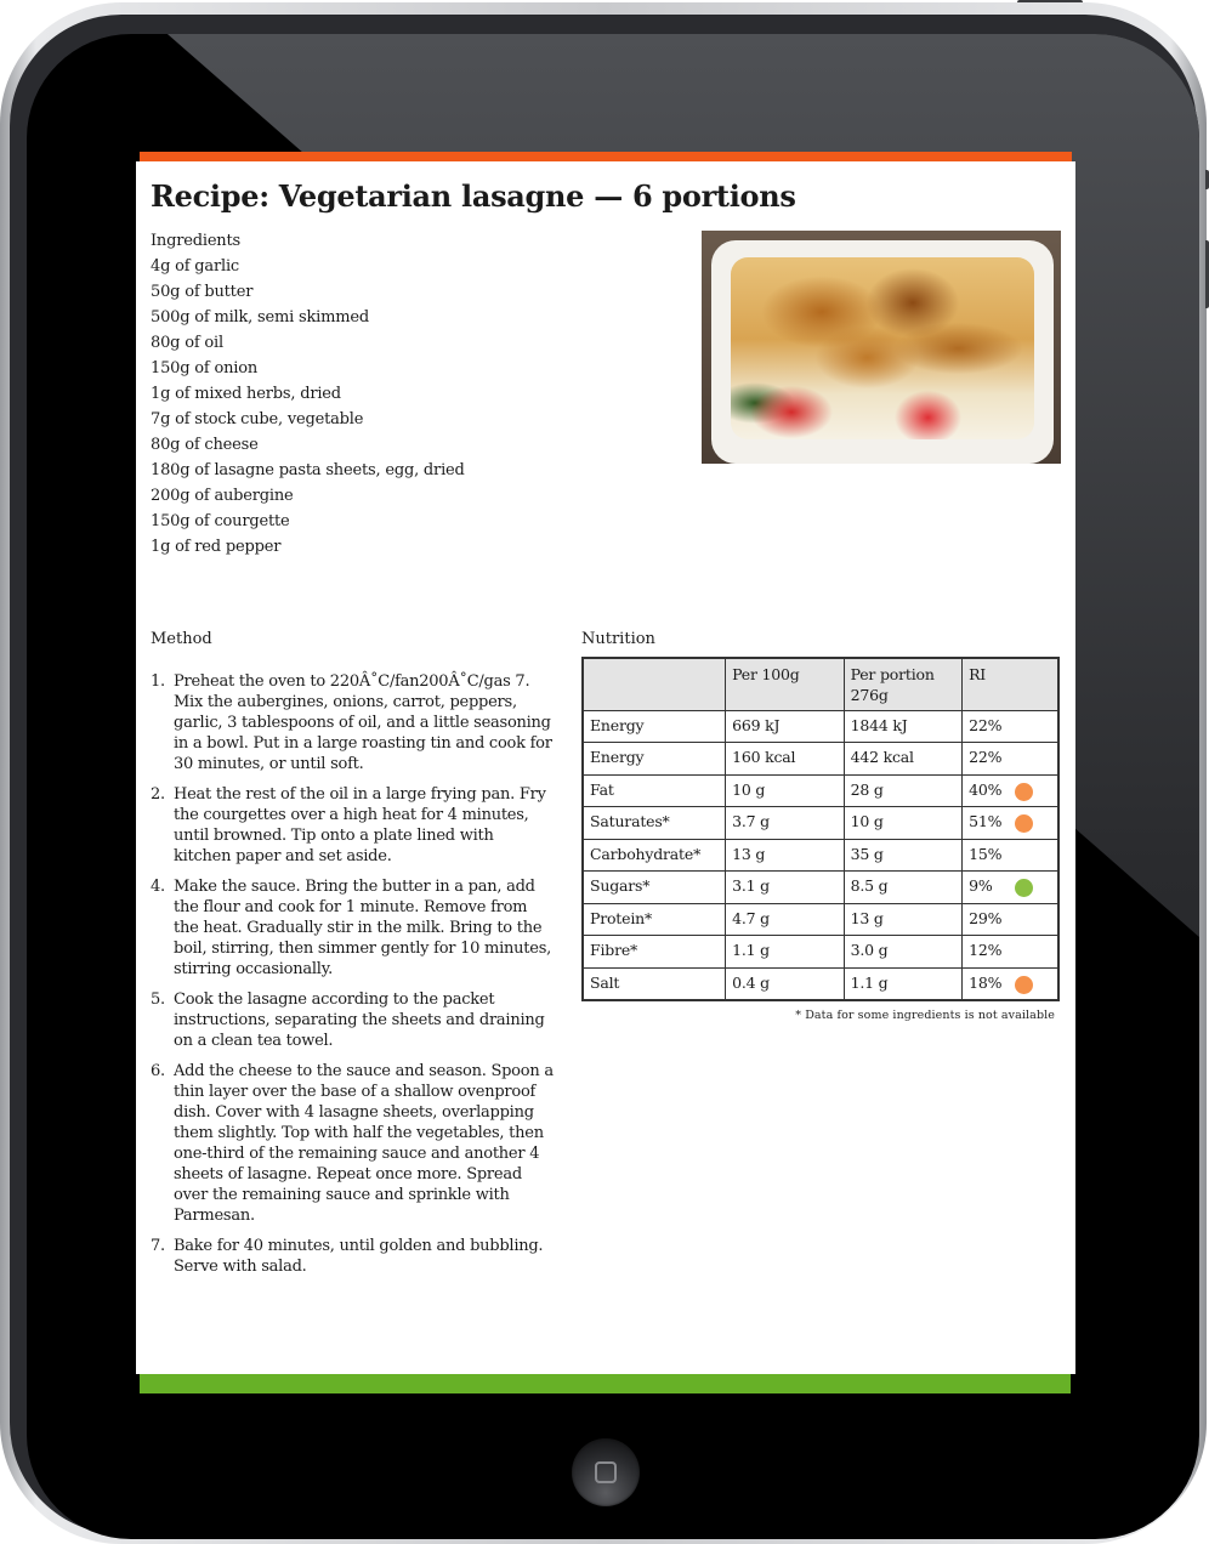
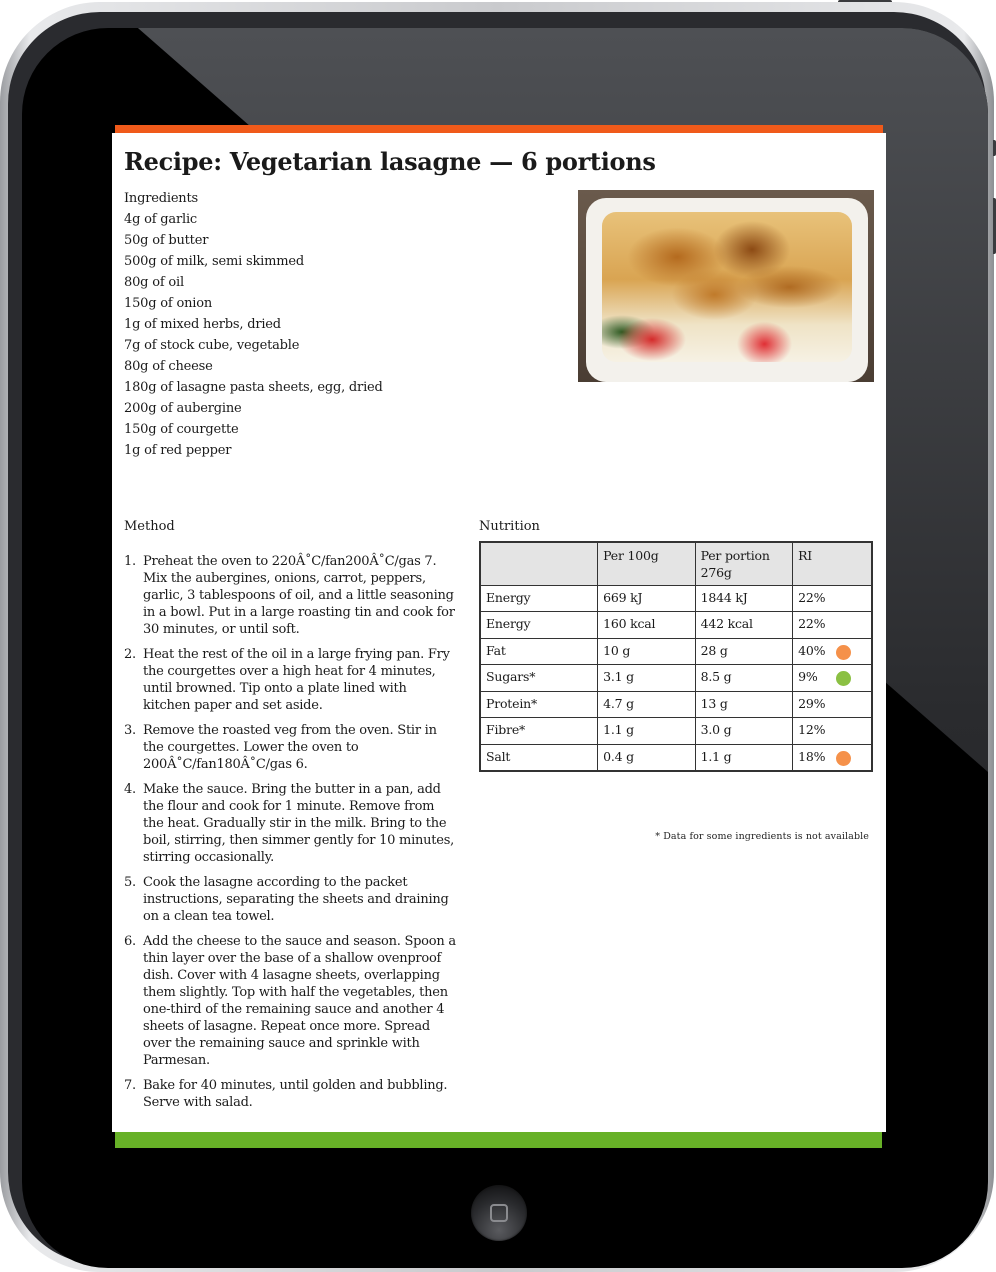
  Recipe: Vegetarian lasagne — 6 portions
  Ingredients
  4g of garlic
  50g of butter
  500g of milk, semi skimmed
  80g of oil
  150g of onion
  1g of mixed herbs, dried
  7g of stock cube, vegetable
  80g of cheese
  180g of lasagne pasta sheets, egg, dried
  200g of aubergine
  150g of courgette
  1g of red pepper
  Method
  1.
  Preheat the oven to 220Â˚C/fan200Â˚C/gas 7. Mix the aubergines, onions, carrot, peppers, garlic, 3 tablespoons of oil, and a little seasoning in a bowl. Put in a large roasting tin and cook for 30 minutes, or until soft.
  2.
  Heat the rest of the oil in a large frying pan. Fry the courgettes over a high heat for 4 minutes, until browned. Tip onto a plate lined with kitchen paper and set aside.
+ 3.
+ Remove the roasted veg from the oven. Stir in the courgettes. Lower the oven to 200Â˚C/fan180Â˚C/gas 6.
  4.
  Make the sauce. Bring the butter in a pan, add the flour and cook for 1 minute. Remove from the heat. Gradually stir in the milk. Bring to the boil, stirring, then simmer gently for 10 minutes, stirring occasionally.
  5.
  Cook the lasagne according to the packet instructions, separating the sheets and draining on a clean tea towel.
  6.
  Add the cheese to the sauce and season. Spoon a thin layer over the base of a shallow ovenproof dish. Cover with 4 lasagne sheets, overlapping them slightly. Top with half the vegetables, then one-third of the remaining sauce and another 4 sheets of lasagne. Repeat once more. Spread over the remaining sauce and sprinkle with Parmesan.
  7.
  Bake for 40 minutes, until golden and bubbling. Serve with salad.
  Nutrition
  	Per 100g	Per portion 276g	RI
  Energy	669 kJ	1844 kJ	22%
  Energy	160 kcal	442 kcal	22%
  Fat	10 g	28 g	40%
- Saturates*	3.7 g	10 g	51%
- Carbohydrate*	13 g	35 g	15%
  Sugars*	3.1 g	8.5 g	9%
  Protein*	4.7 g	13 g	29%
  Fibre*	1.1 g	3.0 g	12%
  Salt	0.4 g	1.1 g	18%
  * Data for some ingredients is not available
